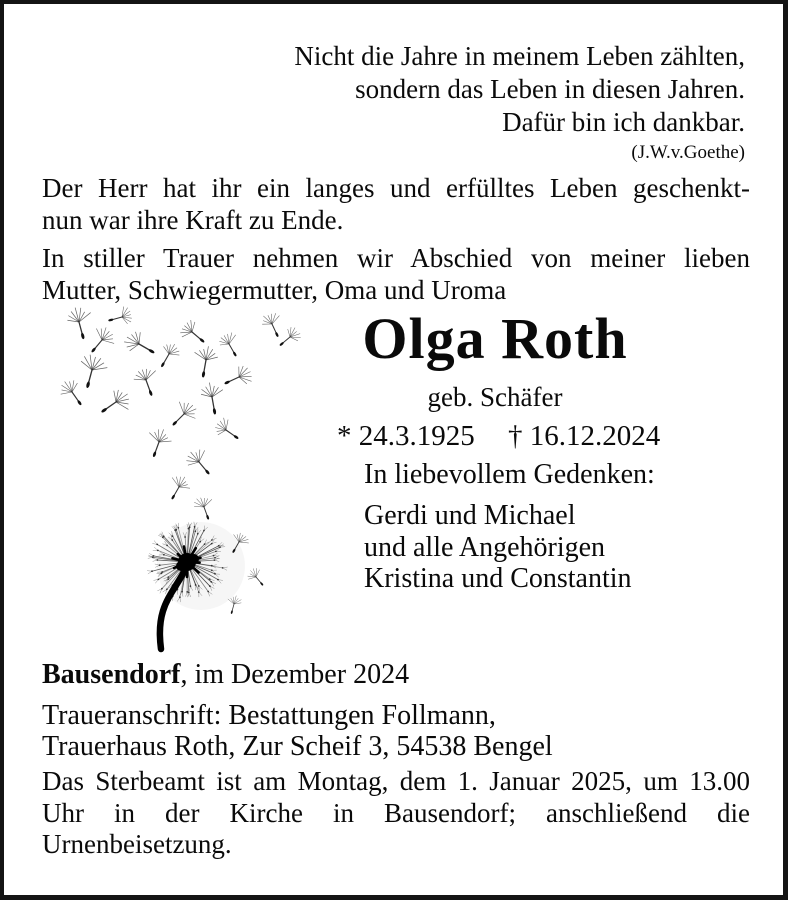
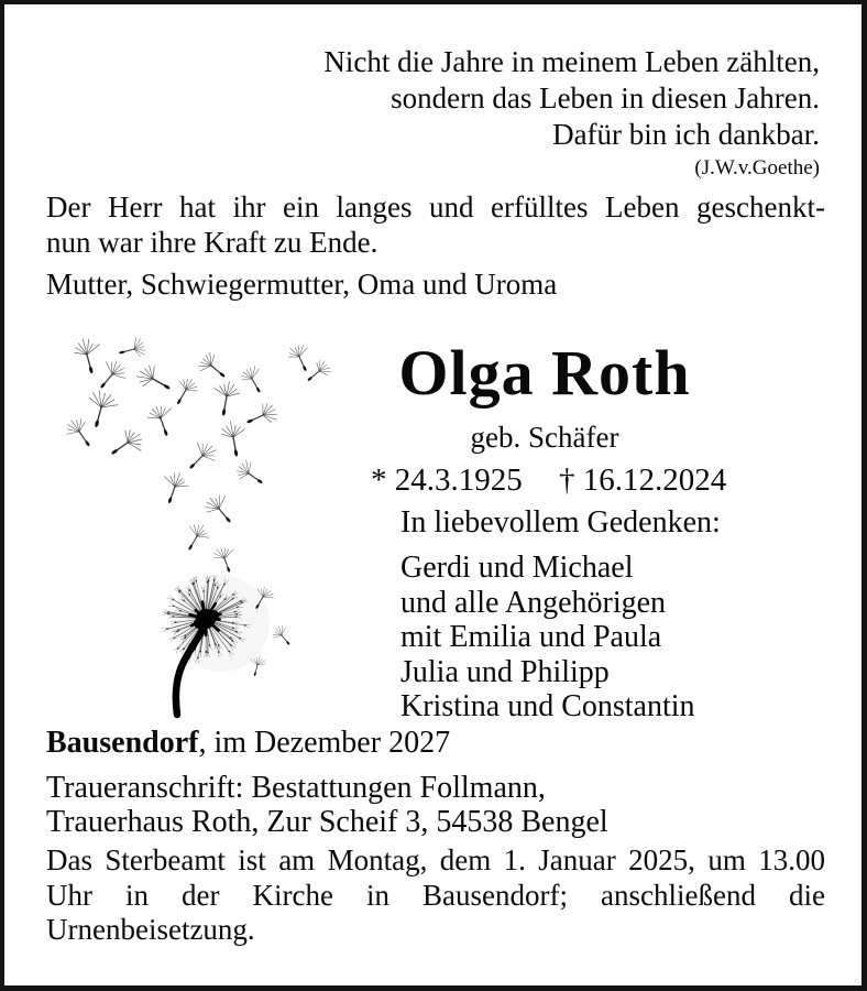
  Nicht die Jahre in meinem Leben zählten,
  sondern das Leben in diesen Jahren.
  Dafür bin ich dankbar.
  (J.W.v.Goethe)
  Der Herr hat ihr ein langes und erfülltes Leben geschenkt-
  nun war ihre Kraft zu Ende.
- In stiller Trauer nehmen wir Abschied von meiner lieben
  Mutter, Schwiegermutter, Oma und Uroma
  Olga Roth
  geb. Schäfer
  * 24.3.1925 † 16.12.2024
  In liebevollem Gedenken:
  Gerdi und Michael
  und alle Angehörigen
+ mit Emilia und Paula
+ Julia und Philipp
  Kristina und Constantin
- Bausendorf, im Dezember 2024
+ Bausendorf, im Dezember 2027
  Traueranschrift: Bestattungen Follmann,
  Trauerhaus Roth, Zur Scheif 3, 54538 Bengel
  Das Sterbeamt ist am Montag, dem 1. Januar 2025, um 13.00
  Uhr in der Kirche in Bausendorf; anschließend die
  Urnenbeisetzung.
